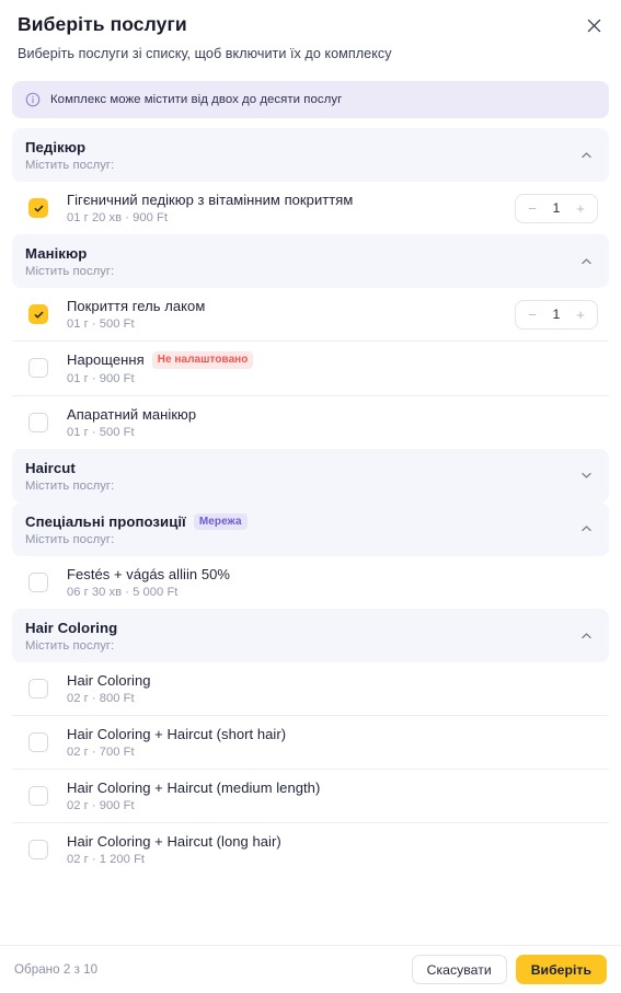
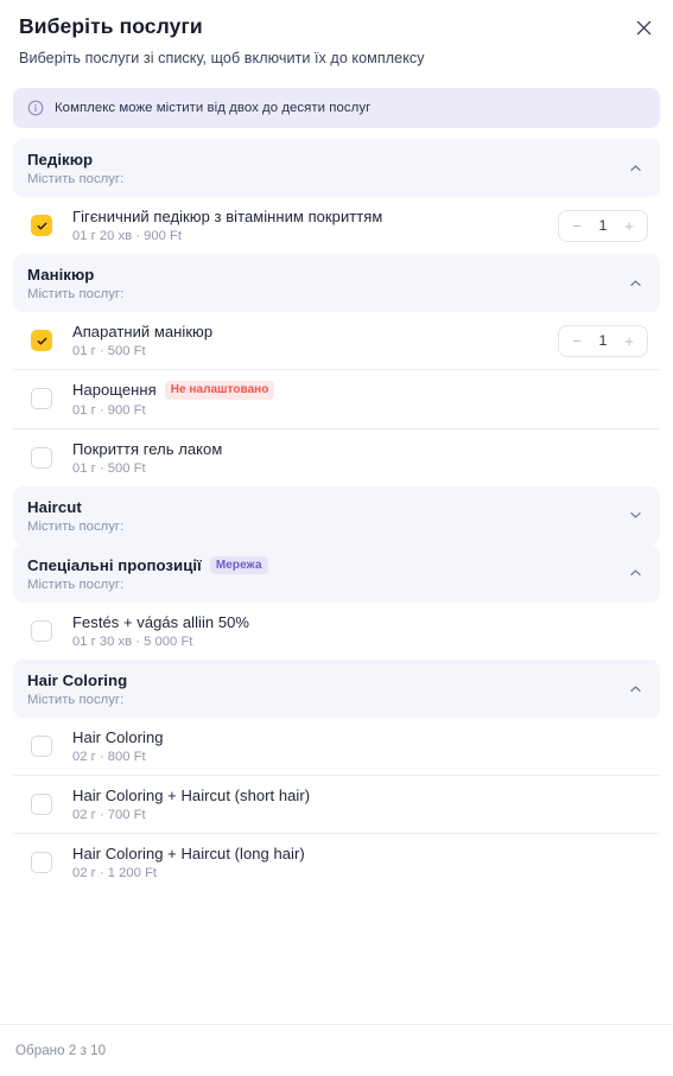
  Виберіть послуги
  Виберіть послуги зі списку, щоб включити їх до комплексу
  Комплекс може містити від двох до десяти послуг
  Педікюр
  Містить послуг:
  Гігєничний педікюр з вітамінним покриттям
  01 г 20 хв · 900 Ft
  −
  1
  +
  Манікюр
  Містить послуг:
- Покриття гель лаком
+ Апаратний манікюр
  01 г · 500 Ft
  −
  1
  +
  Нарощення
  Не налаштовано
  01 г · 900 Ft
- Апаратний манікюр
+ Покриття гель лаком
  01 г · 500 Ft
  Haircut
  Містить послуг:
  Спеціальні пропозиції
  Мережа
  Містить послуг:
  Festés + vágás alliin 50%
- 06 г 30 хв · 5 000 Ft
+ 01 г 30 хв · 5 000 Ft
  Hair Coloring
  Містить послуг:
  Hair Coloring
  02 г · 800 Ft
  Hair Coloring + Haircut (short hair)
  02 г · 700 Ft
- Hair Coloring + Haircut (medium length)
- 02 г · 900 Ft
  Hair Coloring + Haircut (long hair)
  02 г · 1 200 Ft
  Обрано 2 з 10
- Скасувати
- Виберіть
